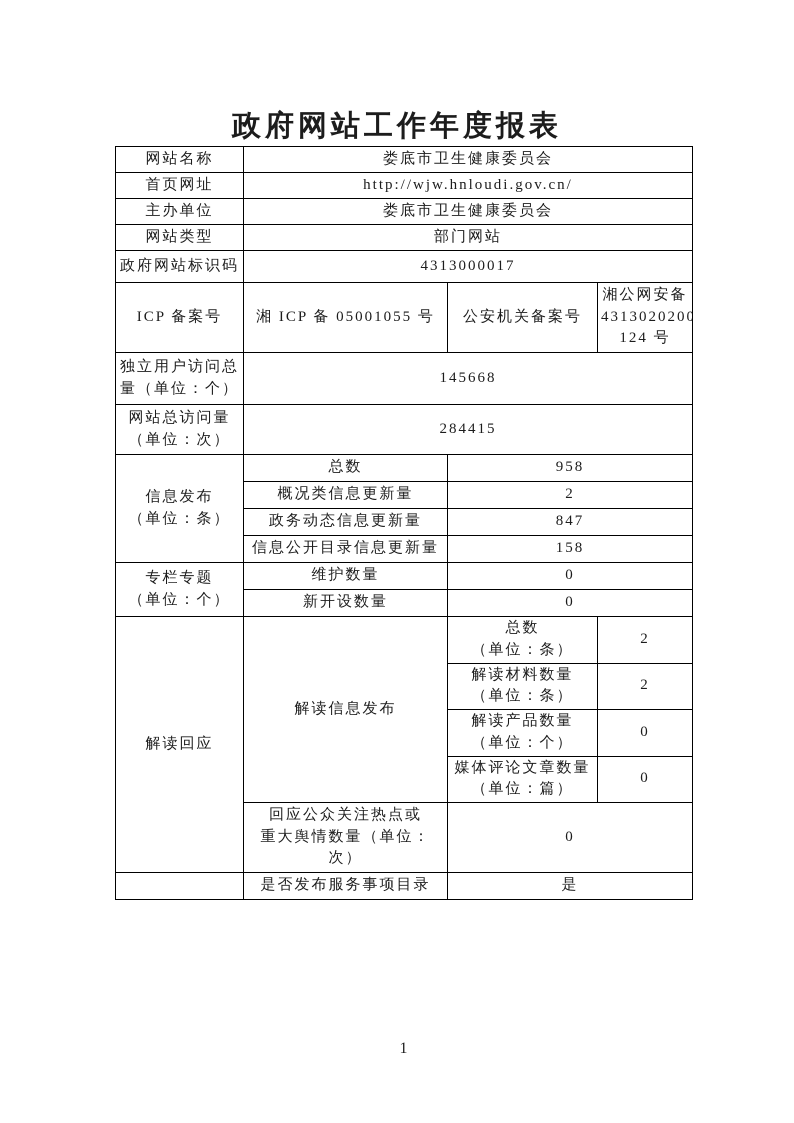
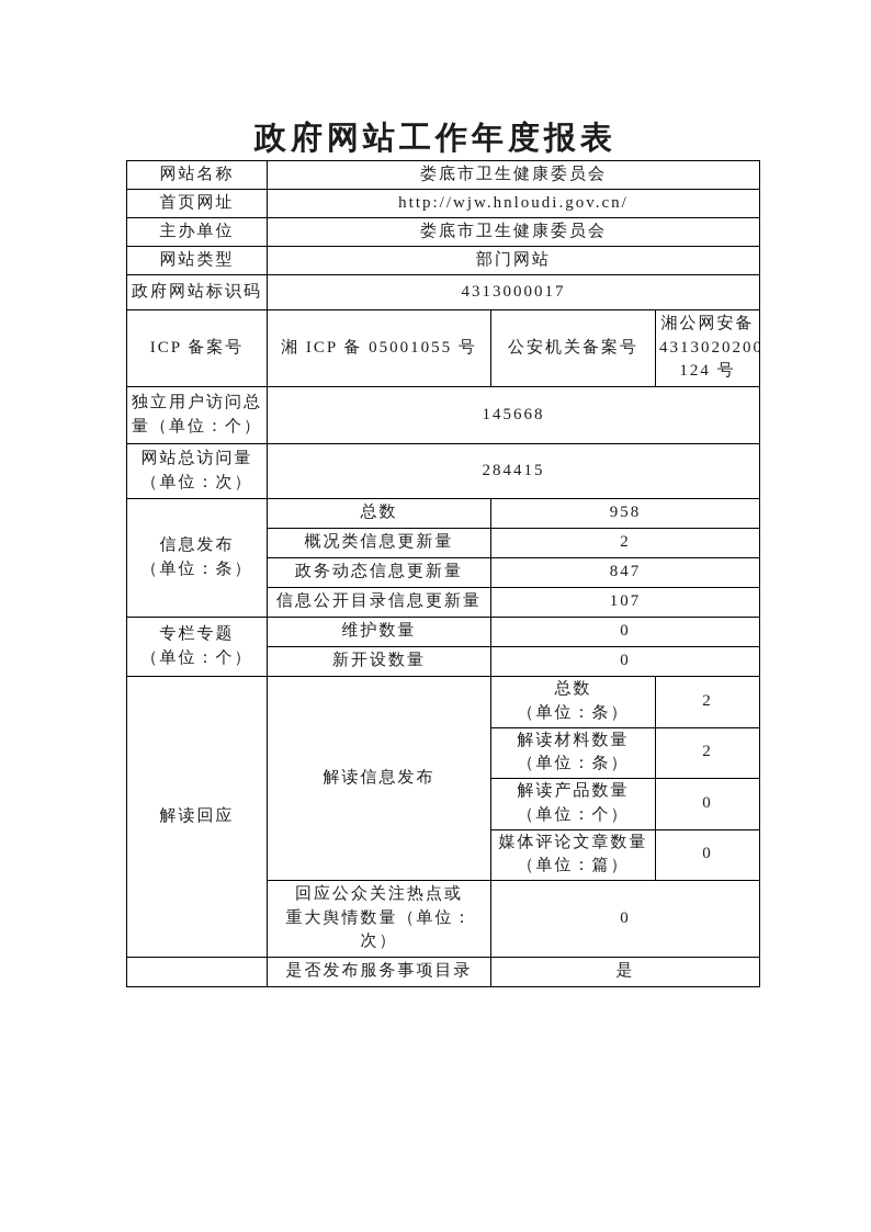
  政府网站工作年度报表
  网站名称	娄底市卫生健康委员会
  首页网址	http://wjw.hnloudi.gov.cn/
  主办单位	娄底市卫生健康委员会
  网站类型	部门网站
  政府网站标识码	4313000017
  ICP 备案号	湘 ICP 备 05001055 号	公安机关备案号	湘公网安备 4313020200 124 号
  独立用户访问总 量（单位：个）	145668
  网站总访问量 （单位：次）	284415
  信息发布 （单位：条）	总数	958
  概况类信息更新量	2
  政务动态信息更新量	847
- 信息公开目录信息更新量	158
+ 信息公开目录信息更新量	107
  专栏专题 （单位：个）	维护数量	0
  新开设数量	0
  解读回应	解读信息发布	总数 （单位：条）	2
  解读材料数量 （单位：条）	2
  解读产品数量 （单位：个）	0
  媒体评论文章数量 （单位：篇）	0
  回应公众关注热点或 重大舆情数量（单位： 次）	0
  	是否发布服务事项目录	是
- 1
